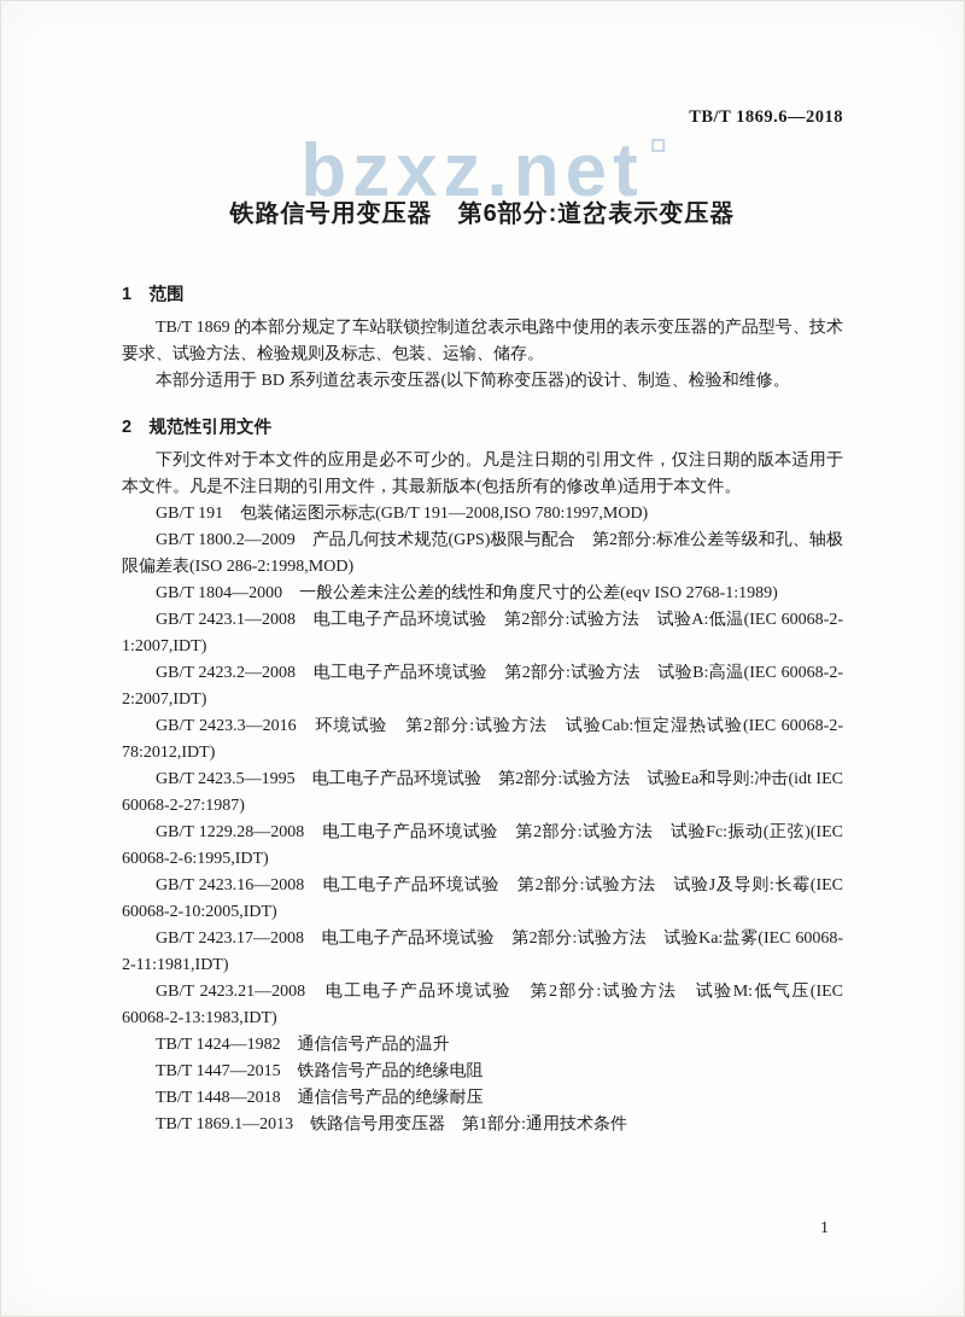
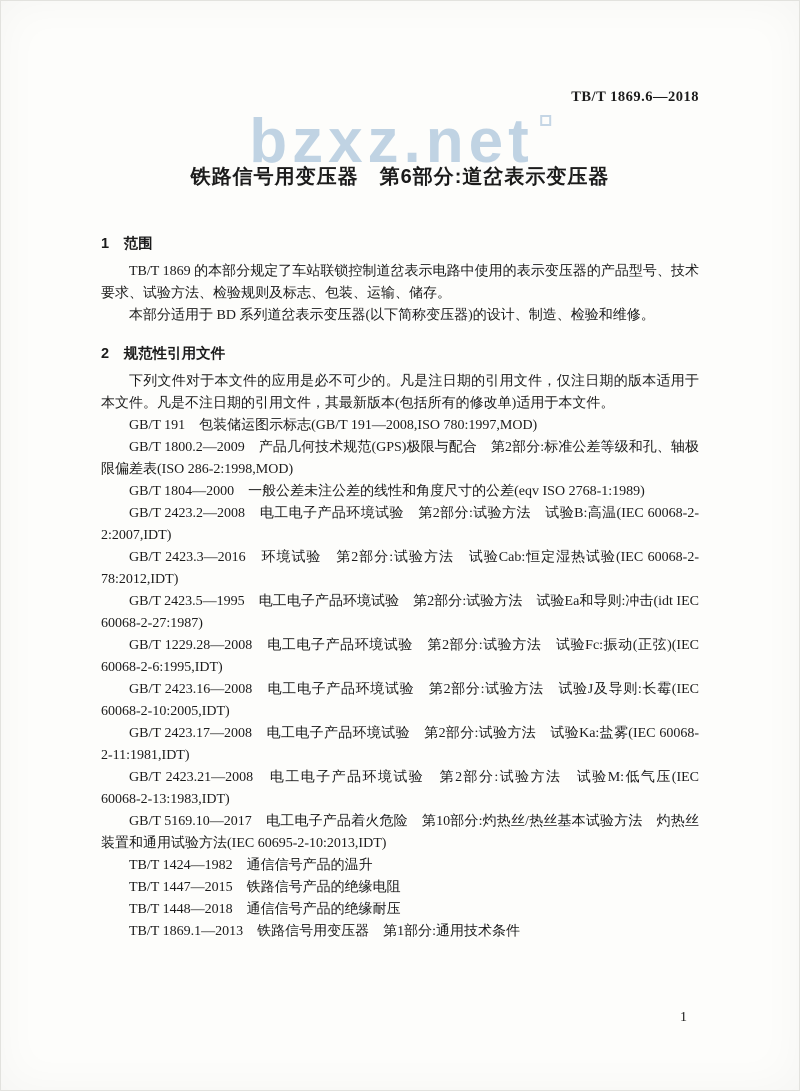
  TB/T 1869.6—2018
  bzxz.net
  铁路信号用变压器 第6部分:道岔表示变压器
  1 范围
  TB/T 1869 的本部分规定了车站联锁控制道岔表示电路中使用的表示变压器的产品型号、技术要求、试验方法、检验规则及标志、包装、运输、储存。
  本部分适用于 BD 系列道岔表示变压器(以下简称变压器)的设计、制造、检验和维修。
  2 规范性引用文件
  下列文件对于本文件的应用是必不可少的。凡是注日期的引用文件，仅注日期的版本适用于本文件。凡是不注日期的引用文件，其最新版本(包括所有的修改单)适用于本文件。
  GB/T 191 包装储运图示标志(GB/T 191—2008,ISO 780:1997,MOD)
  GB/T 1800.2—2009 产品几何技术规范(GPS)极限与配合 第2部分:标准公差等级和孔、轴极限偏差表(ISO 286-2:1998,MOD)
  GB/T 1804—2000 一般公差未注公差的线性和角度尺寸的公差(eqv ISO 2768-1:1989)
- GB/T 2423.1—2008 电工电子产品环境试验 第2部分:试验方法 试验A:低温(IEC 60068-2-1:2007,IDT)
  GB/T 2423.2—2008 电工电子产品环境试验 第2部分:试验方法 试验B:高温(IEC 60068-2-2:2007,IDT)
  GB/T 2423.3—2016 环境试验 第2部分:试验方法 试验Cab:恒定湿热试验(IEC 60068-2-78:2012,IDT)
  GB/T 2423.5—1995 电工电子产品环境试验 第2部分:试验方法 试验Ea和导则:冲击(idt IEC 60068-2-27:1987)
  GB/T 1229.28—2008 电工电子产品环境试验 第2部分:试验方法 试验Fc:振动(正弦)(IEC 60068-2-6:1995,IDT)
  GB/T 2423.16—2008 电工电子产品环境试验 第2部分:试验方法 试验J及导则:长霉(IEC 60068-2-10:2005,IDT)
  GB/T 2423.17—2008 电工电子产品环境试验 第2部分:试验方法 试验Ka:盐雾(IEC 60068-2-11:1981,IDT)
  GB/T 2423.21—2008 电工电子产品环境试验 第2部分:试验方法 试验M:低气压(IEC 60068-2-13:1983,IDT)
+ GB/T 5169.10—2017 电工电子产品着火危险 第10部分:灼热丝/热丝基本试验方法 灼热丝装置和通用试验方法(IEC 60695-2-10:2013,IDT)
  TB/T 1424—1982 通信信号产品的温升
  TB/T 1447—2015 铁路信号产品的绝缘电阻
  TB/T 1448—2018 通信信号产品的绝缘耐压
  TB/T 1869.1—2013 铁路信号用变压器 第1部分:通用技术条件
  1
